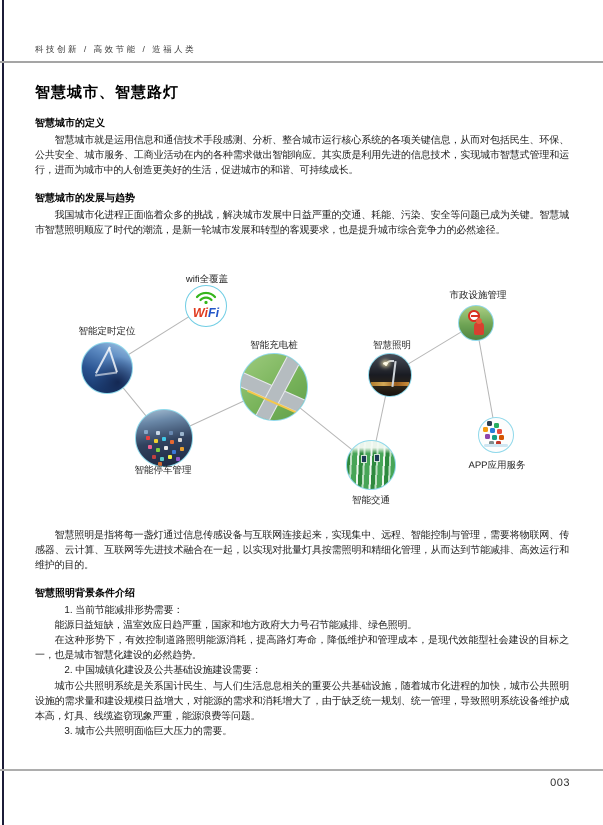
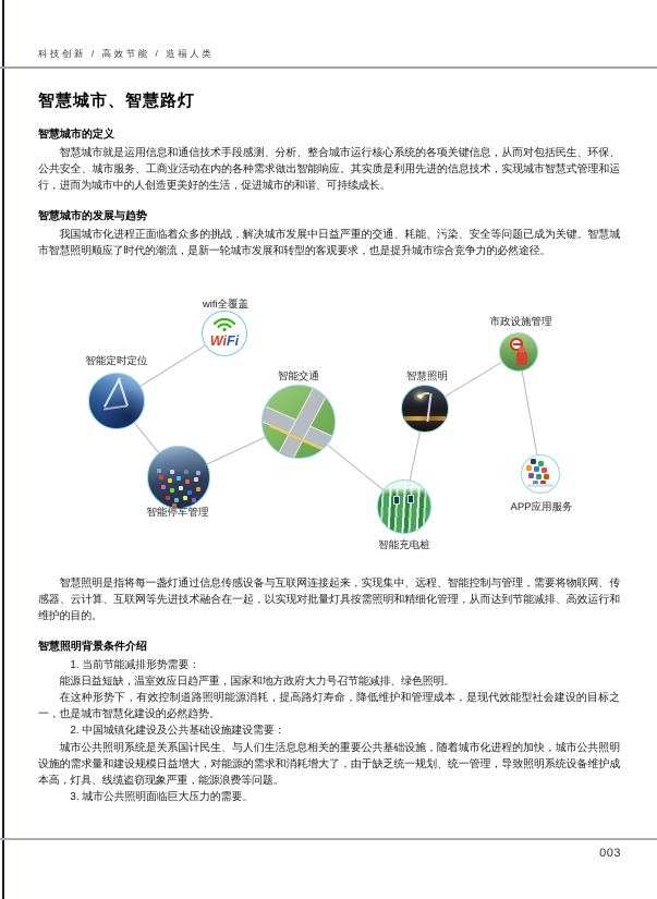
  科技创新 / 高效节能 / 造福人类
  智慧城市、智慧路灯
  智慧城市的定义
  智慧城市就是运用信息和通信技术手段感测、分析、整合城市运行核心系统的各项关键信息，从而对包括民生、环保、公共安全、城市服务、工商业活动在内的各种需求做出智能响应。其实质是利用先进的信息技术，实现城市智慧式管理和运行，进而为城市中的人创造更美好的生活，促进城市的和谐、可持续成长。
  智慧城市的发展与趋势
  我国城市化进程正面临着众多的挑战，解决城市发展中日益严重的交通、耗能、污染、安全等问题已成为关键。智慧城市智慧照明顺应了时代的潮流，是新一轮城市发展和转型的客观要求，也是提升城市综合竞争力的必然途径。
  wifi全覆盖
  WiFi
  智能定时定位
- 智能充电桩
+ 智能交通
  智慧照明
  市政设施管理
  智能停车管理
- 智能交通
+ 智能充电桩
  APP应用服务
  智慧照明是指将每一盏灯通过信息传感设备与互联网连接起来，实现集中、远程、智能控制与管理，需要将物联网、传感器、云计算、互联网等先进技术融合在一起，以实现对批量灯具按需照明和精细化管理，从而达到节能减排、高效运行和维护的目的。
  智慧照明背景条件介绍
  1. 当前节能减排形势需要：
  能源日益短缺，温室效应日趋严重，国家和地方政府大力号召节能减排、绿色照明。
  在这种形势下，有效控制道路照明能源消耗，提高路灯寿命，降低维护和管理成本，是现代效能型社会建设的目标之一，也是城市智慧化建设的必然趋势。
  2. 中国城镇化建设及公共基础设施建设需要：
  城市公共照明系统是关系国计民生、与人们生活息息相关的重要公共基础设施，随着城市化进程的加快，城市公共照明设施的需求量和建设规模日益增大，对能源的需求和消耗增大了，由于缺乏统一规划、统一管理，导致照明系统设备维护成本高，灯具、线缆盗窃现象严重，能源浪费等问题。
  3. 城市公共照明面临巨大压力的需要。
  003
